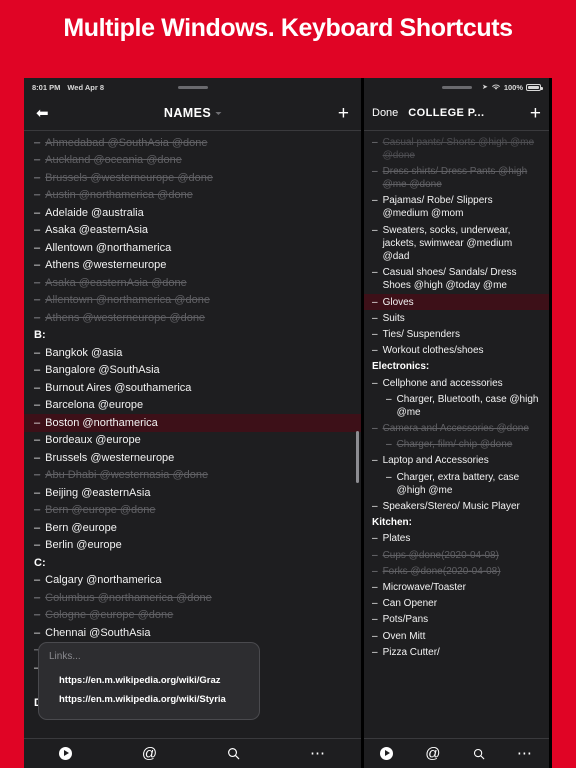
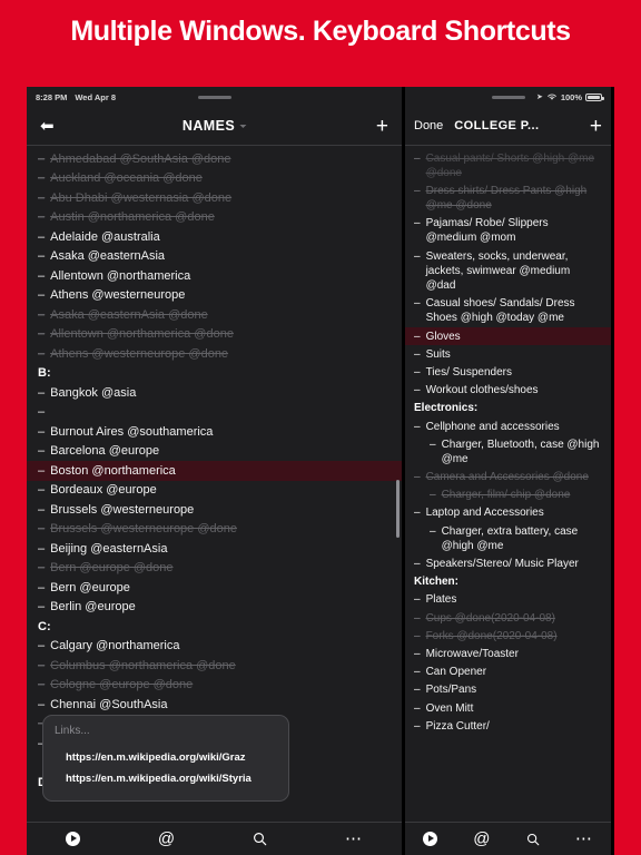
  Multiple Windows. Keyboard Shortcuts
- 8:01 PM
+ 8:28 PM
  Wed Apr 8
  ⬅
  NAMES
  +
  –
  Ahmedabad @SouthAsia @done
  –
  Auckland @oceania @done
  –
- Brussels @westerneurope @done
+ Abu Dhabi @westernasia @done
  –
  Austin @northamerica @done
  –
  Adelaide @australia
  –
  Asaka @easternAsia
  –
  Allentown @northamerica
  –
  Athens @westerneurope
  –
  Asaka @easternAsia @done
  –
  Allentown @northamerica @done
  –
  Athens @westerneurope @done
  B:
  –
  Bangkok @asia
  –
- Bangalore @SouthAsia
  –
  Burnout Aires @southamerica
  –
  Barcelona @europe
  –
  Boston @northamerica
  –
  Bordeaux @europe
  –
  Brussels @westerneurope
  –
- Abu Dhabi @westernasia @done
+ Brussels @westerneurope @done
  –
  Beijing @easternAsia
  –
  Bern @europe @done
  –
  Bern @europe
  –
  Berlin @europe
  C:
  –
  Calgary @northamerica
  –
  Columbus @northamerica @done
  –
  Cologne @europe @done
  –
  Chennai @SouthAsia
  Links...
  https://en.m.wikipedia.org/wiki/Graz
  https://en.m.wikipedia.org/wiki/Styria
  @
  ⋯
  100%
  Done
  COLLEGE P...
  +
  –
  Casual pants/ Shorts @high @me @done
  –
  Dress shirts/ Dress Pants @high @me @done
  –
  Pajamas/ Robe/ Slippers @medium @mom
  –
  Sweaters, socks, underwear, jackets, swimwear @medium @dad
  –
  Casual shoes/ Sandals/ Dress Shoes @high @today @me
  –
  Gloves
  –
  Suits
  –
  Ties/ Suspenders
  –
  Workout clothes/shoes
  Electronics:
  –
  Cellphone and accessories
  –
  Charger, Bluetooth, case @high @me
  –
  Camera and Accessories @done
  –
  Charger, film/ chip @done
  –
  Laptop and Accessories
  –
  Charger, extra battery, case @high @me
  –
  Speakers/Stereo/ Music Player
  Kitchen:
  –
  Plates
  –
  Cups @done(2020-04-08)
  –
  Forks @done(2020-04-08)
  –
  Microwave/Toaster
  –
  Can Opener
  –
  Pots/Pans
  –
  Oven Mitt
  –
  Pizza Cutter/
  @
  ⋯
